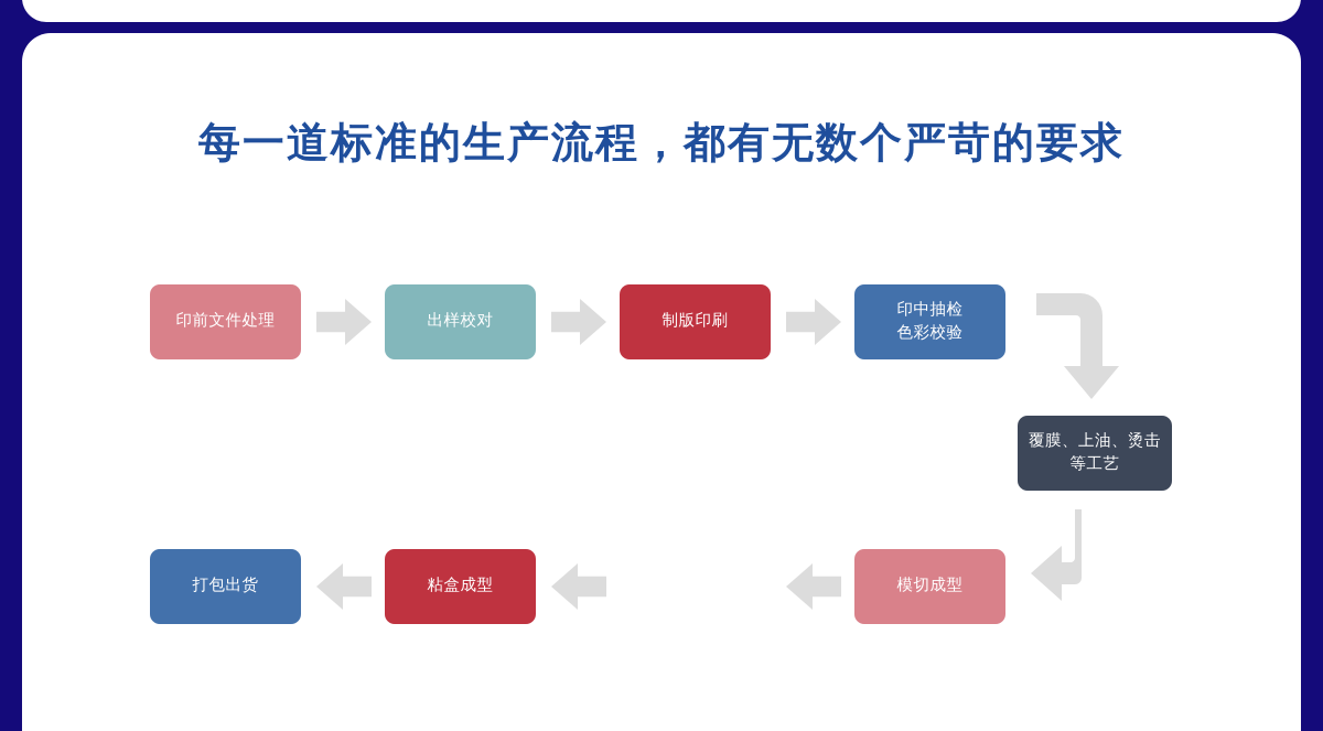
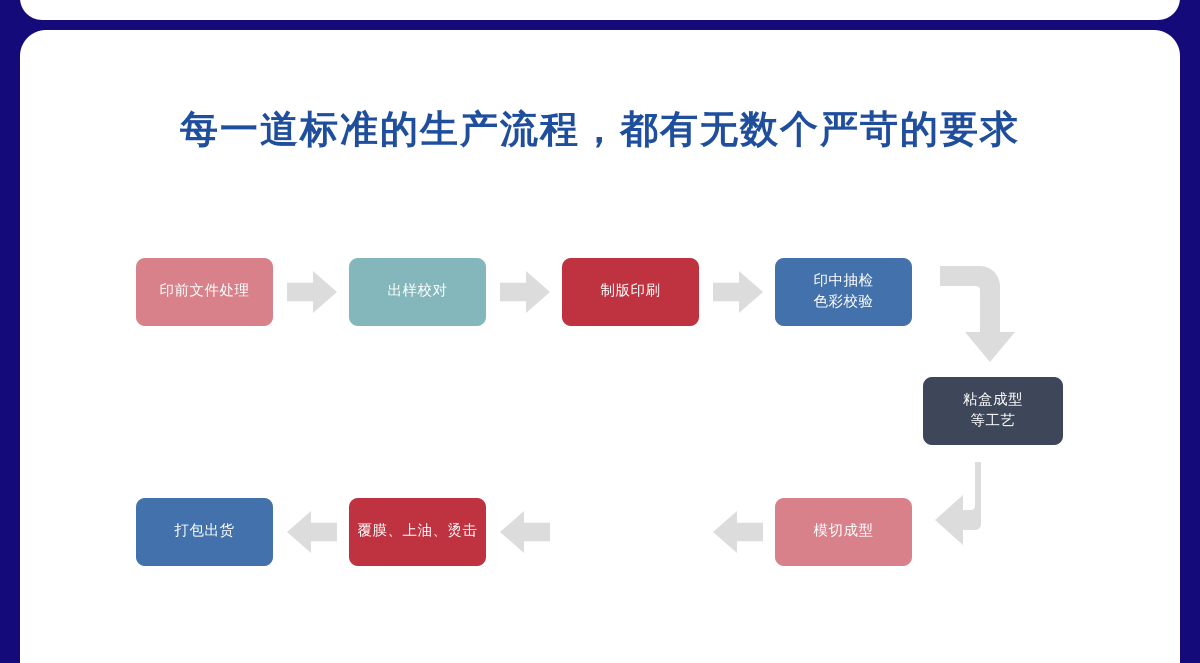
  每一道标准的生产流程，都有无数个严苛的要求
  印前文件处理
  出样校对
  制版印刷
  印中抽检
  色彩校验
- 覆膜、上油、烫击
+ 粘盒成型
  等工艺
  模切成型
- 粘盒成型
+ 覆膜、上油、烫击
  打包出货
